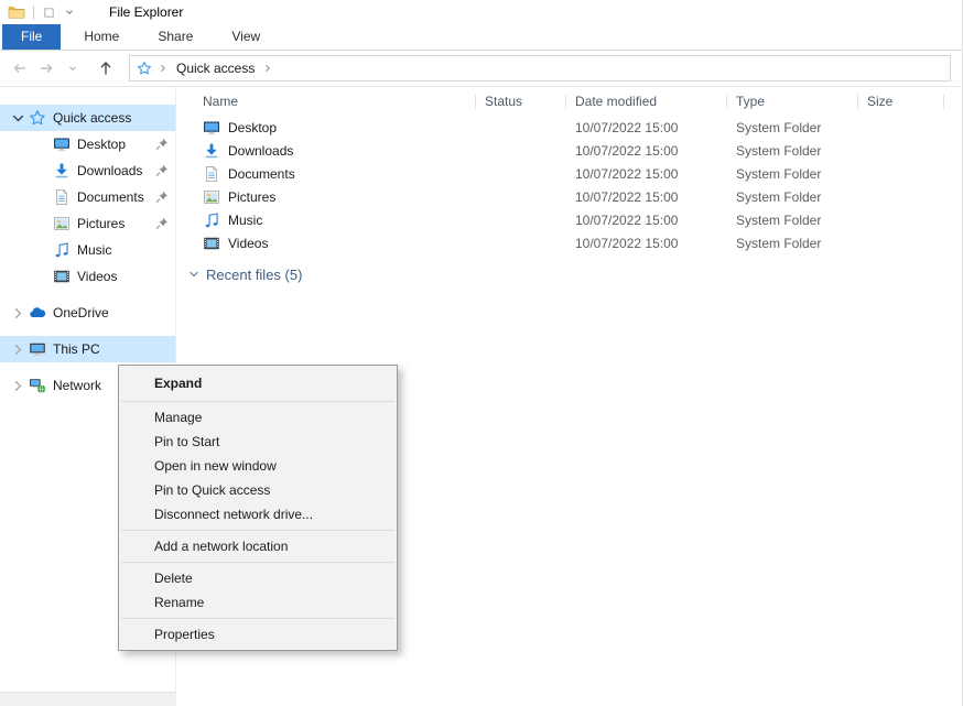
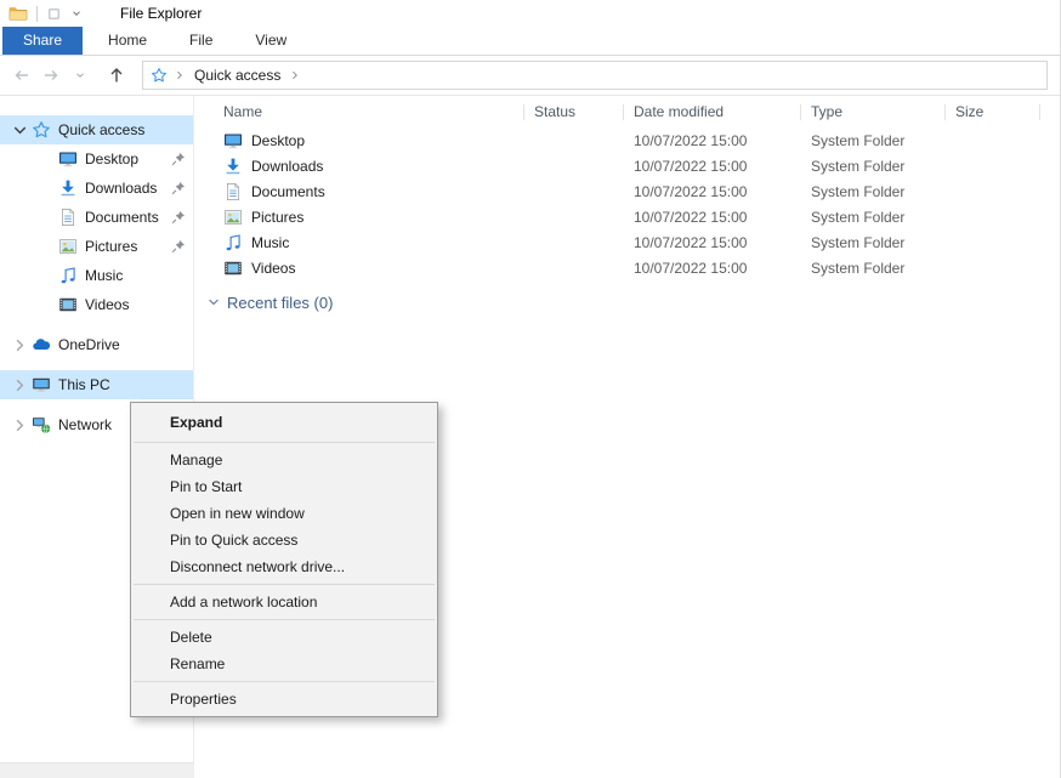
  File Explorer
- File
+ Share
  Home
- Share
+ File
  View
  Quick access
  Quick access
  Desktop
  Downloads
  Documents
  Pictures
  Music
  Videos
  OneDrive
  This PC
  Network
  Name
  Status
  Date modified
  Type
  Size
  Desktop
  10/07/2022 15:00
  System Folder
  Downloads
  10/07/2022 15:00
  System Folder
  Documents
  10/07/2022 15:00
  System Folder
  Pictures
  10/07/2022 15:00
  System Folder
  Music
  10/07/2022 15:00
  System Folder
  Videos
  10/07/2022 15:00
  System Folder
- Recent files (5)
+ Recent files (0)
  Expand
  Manage
  Pin to Start
  Open in new window
  Pin to Quick access
  Disconnect network drive...
  Add a network location
  Delete
  Rename
  Properties
